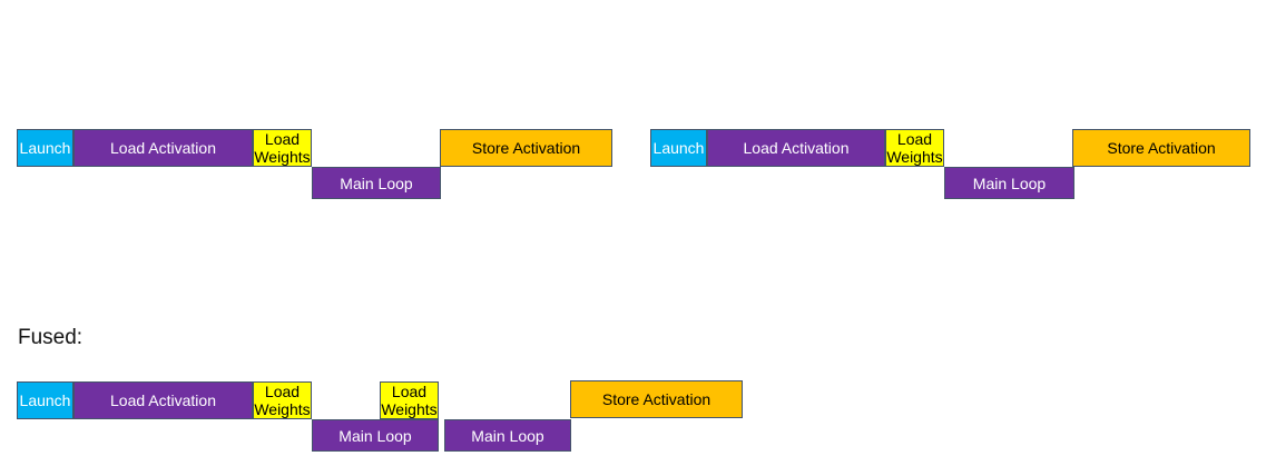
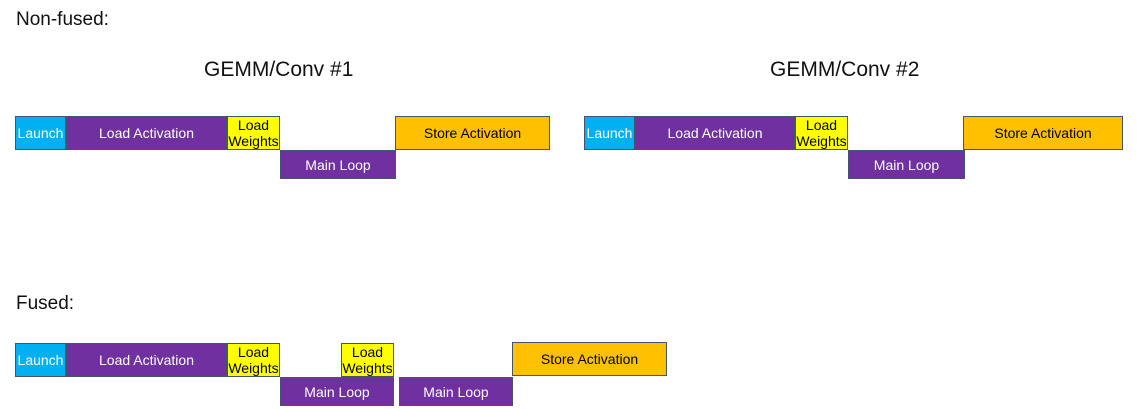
+ Non-fused:
+ GEMM/Conv #1
+ GEMM/Conv #2
  Fused:
  Launch
  Load Activation
  Load Weights
  Main Loop
  Store Activation
  Launch
  Load Activation
  Load Weights
  Main Loop
  Store Activation
  Launch
  Load Activation
  Load Weights
  Load Weights
  Main Loop
  Main Loop
  Store Activation
